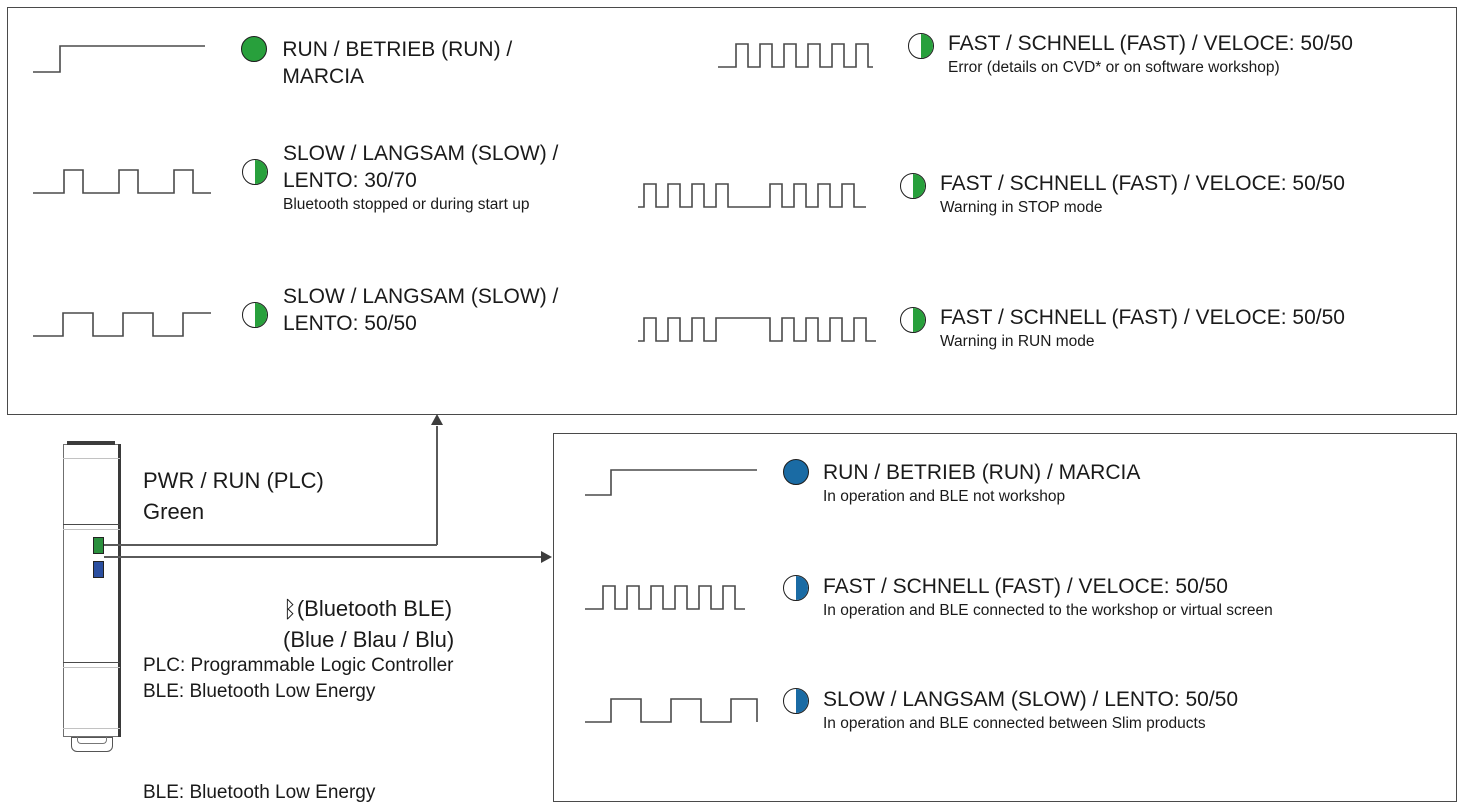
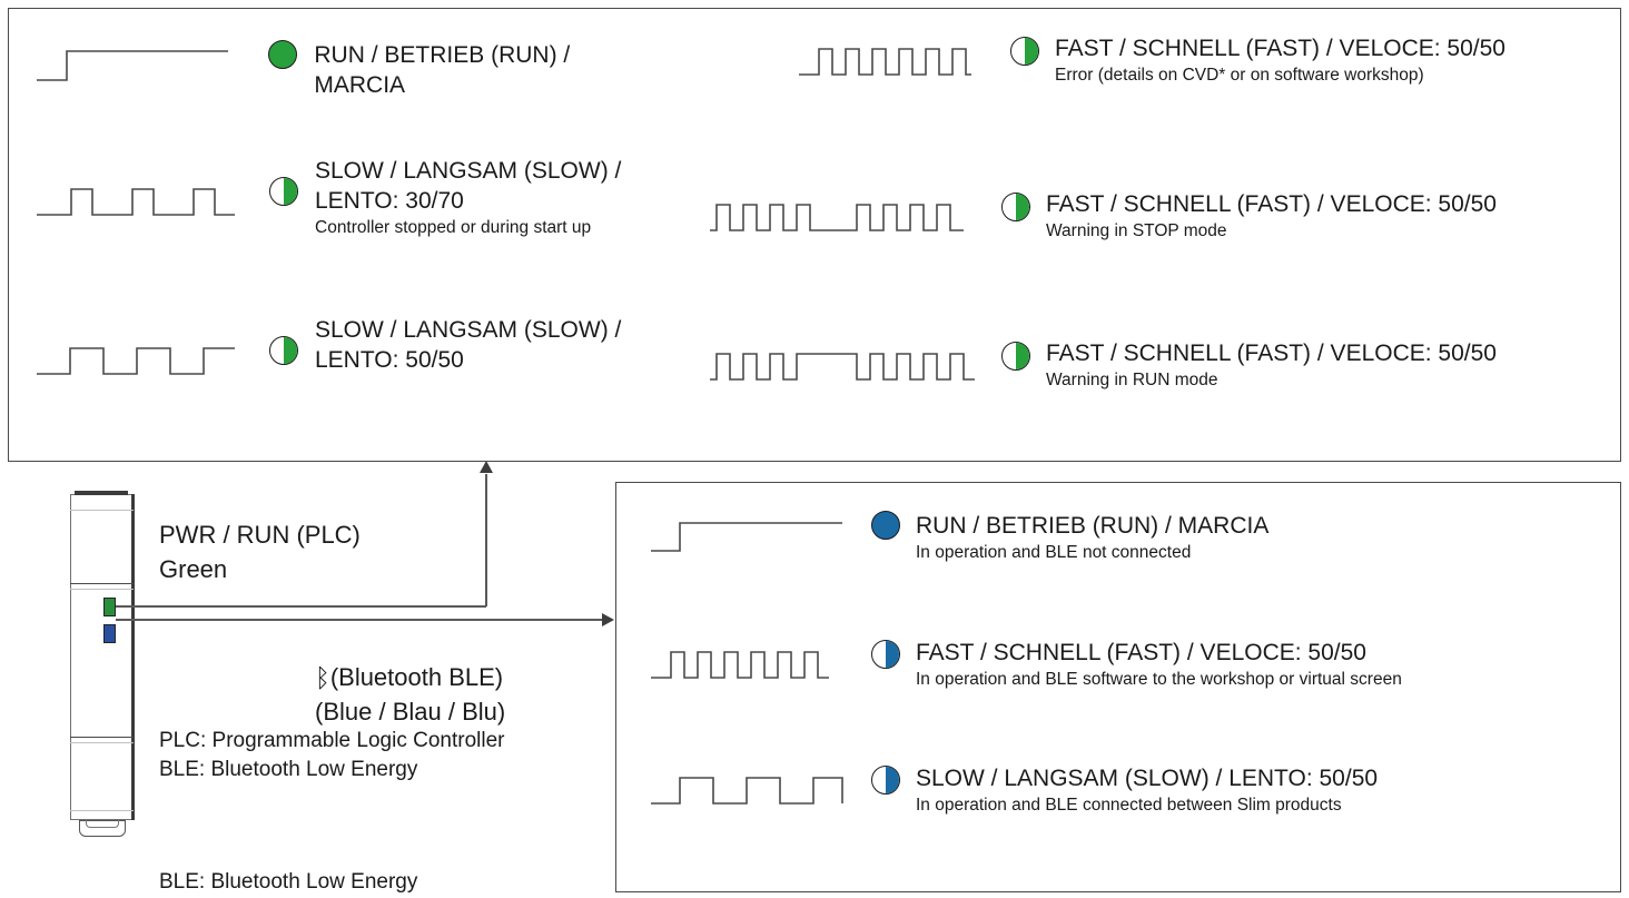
  RUN / BETRIEB (RUN) / MARCIA
  SLOW / LANGSAM (SLOW) /
  LENTO: 30/70
- Bluetooth stopped or during start up
+ Controller stopped or during start up
  SLOW / LANGSAM (SLOW) /
  LENTO: 50/50
  FAST / SCHNELL (FAST) / VELOCE: 50/50
  Error (details on CVD* or on software workshop)
  FAST / SCHNELL (FAST) / VELOCE: 50/50
  Warning in STOP mode
  FAST / SCHNELL (FAST) / VELOCE: 50/50
  Warning in RUN mode
  PWR / RUN (PLC)
  Green
  ᛒ(Bluetooth BLE)
  (Blue / Blau / Blu)
  PLC: Programmable Logic Controller
  BLE: Bluetooth Low Energy
  BLE: Bluetooth Low Energy
  RUN / BETRIEB (RUN) / MARCIA
- In operation and BLE not workshop
+ In operation and BLE not connected
  FAST / SCHNELL (FAST) / VELOCE: 50/50
- In operation and BLE connected to the workshop or virtual screen
+ In operation and BLE software to the workshop or virtual screen
  SLOW / LANGSAM (SLOW) / LENTO: 50/50
  In operation and BLE connected between Slim products
